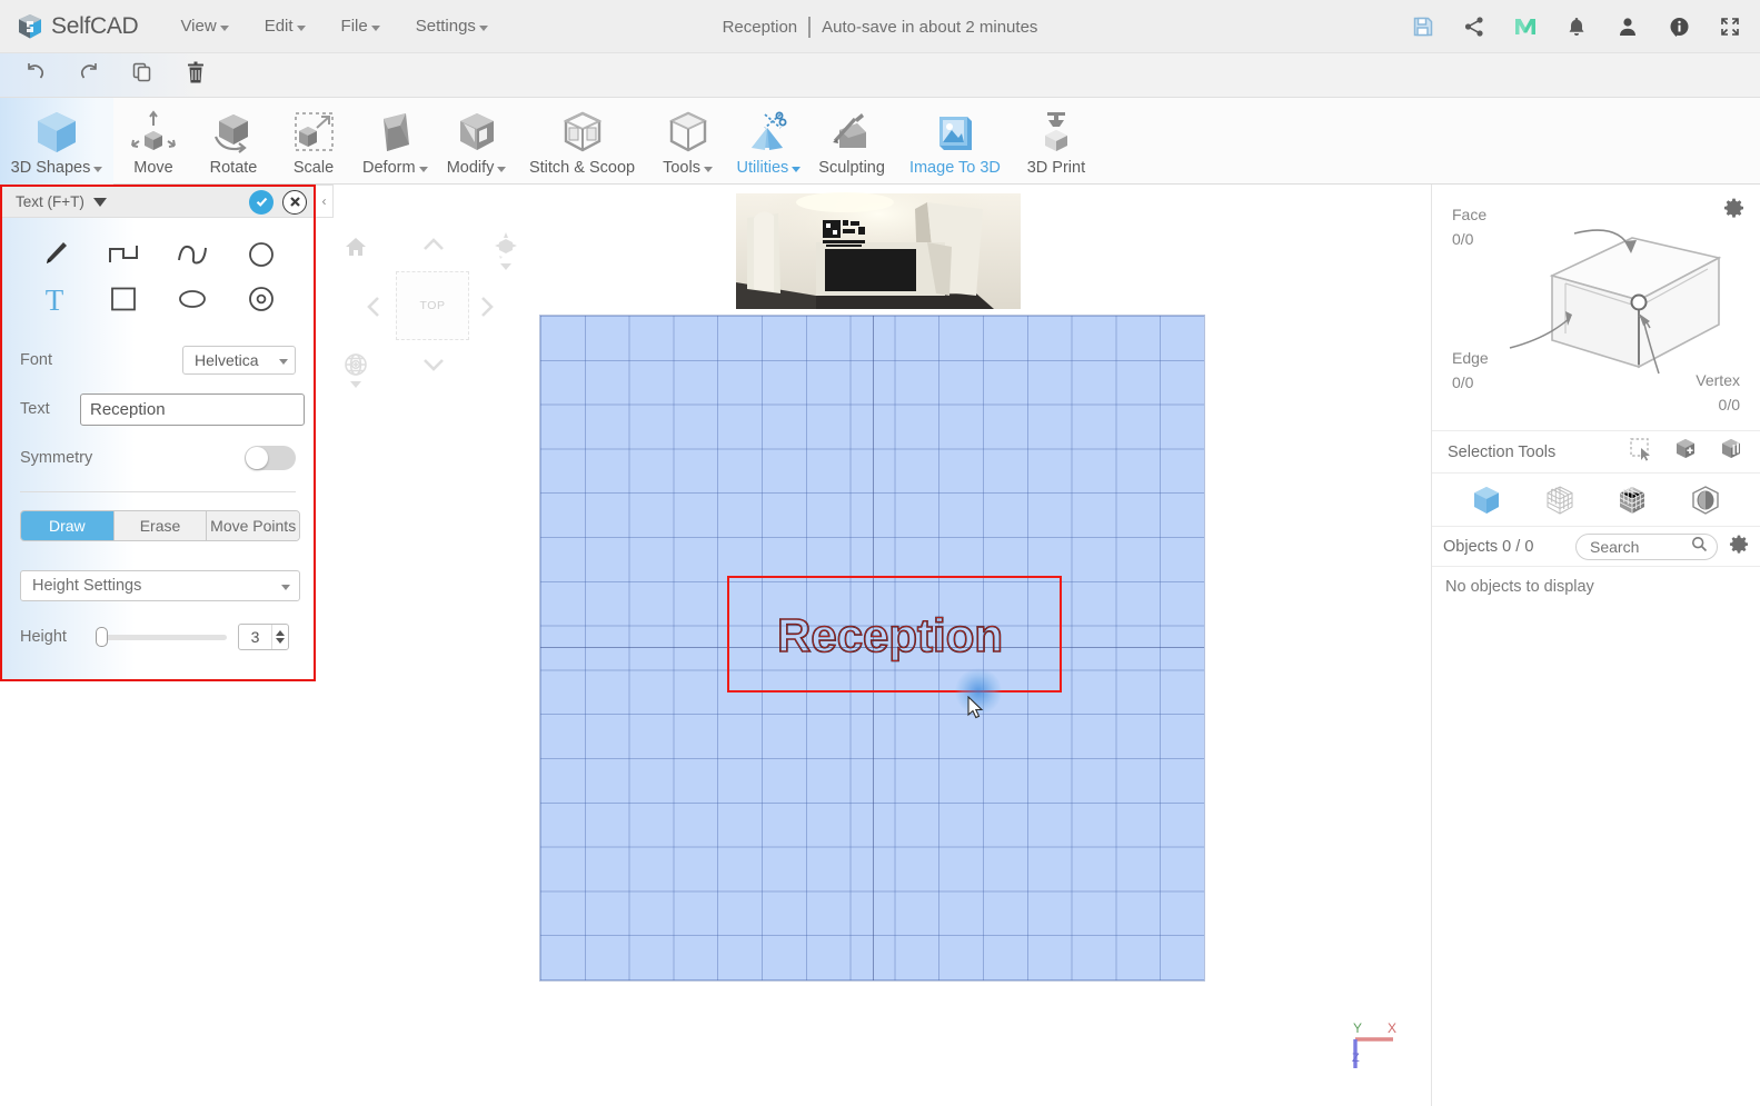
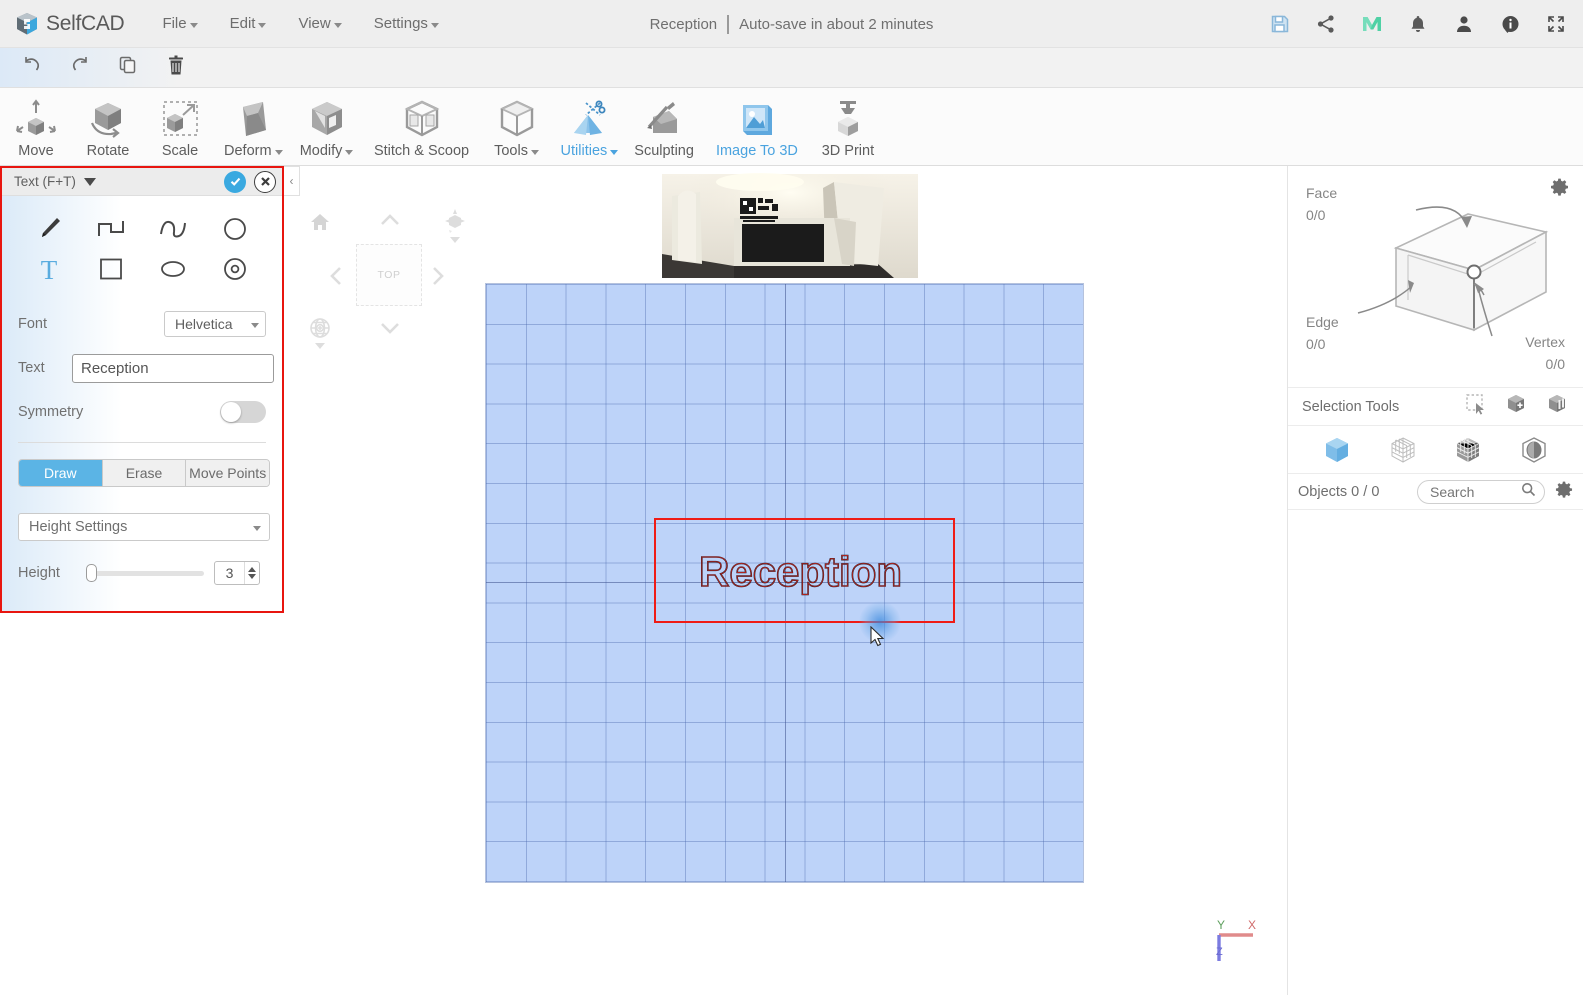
  SelfCAD
- View
+ File
  Edit
- File
+ View
  Settings
  Reception
  Auto-save in about 2 minutes
- 3D Shapes
  Move
  Rotate
  Scale
  Deform
  Modify
  Stitch & Scoop
  Tools
  Utilities
  Sculpting
  Image To 3D
  3D Print
  TOP
  Reception
  Y
  X
  Z
  Text (F+T)
  T
  Font
  Helvetica
  Text
  Reception
  Symmetry
  Draw
  Erase
  Move Points
  Height Settings
  Height
  3
  ‹
  Face
  0/0
  Edge
  0/0
  Vertex
  0/0
  Selection Tools
  Objects 0 / 0
  Search
- No objects to display
